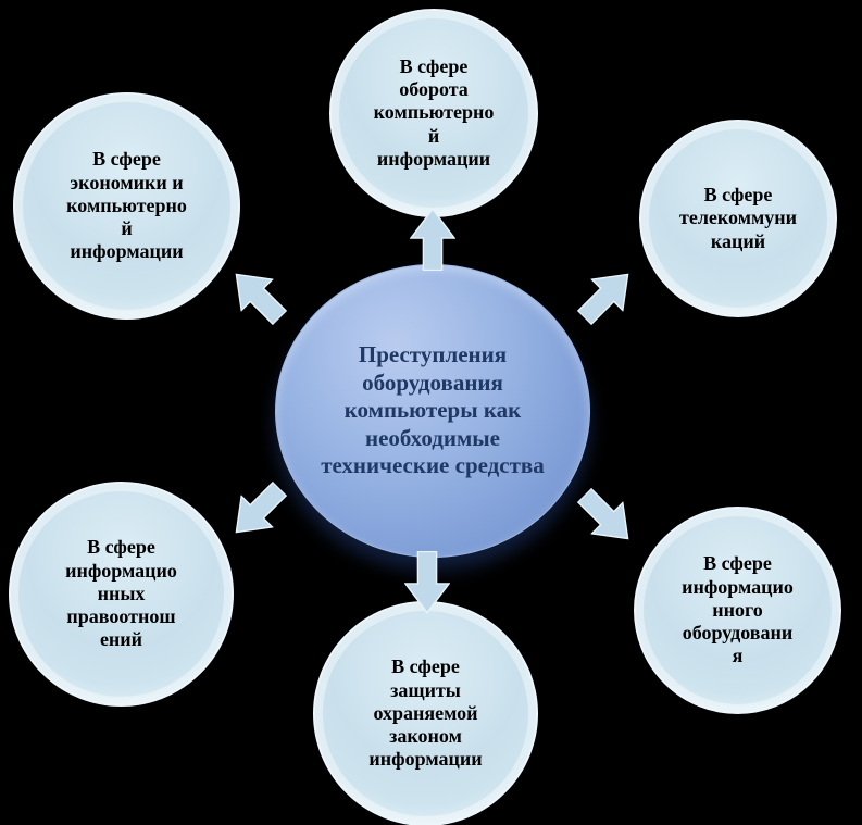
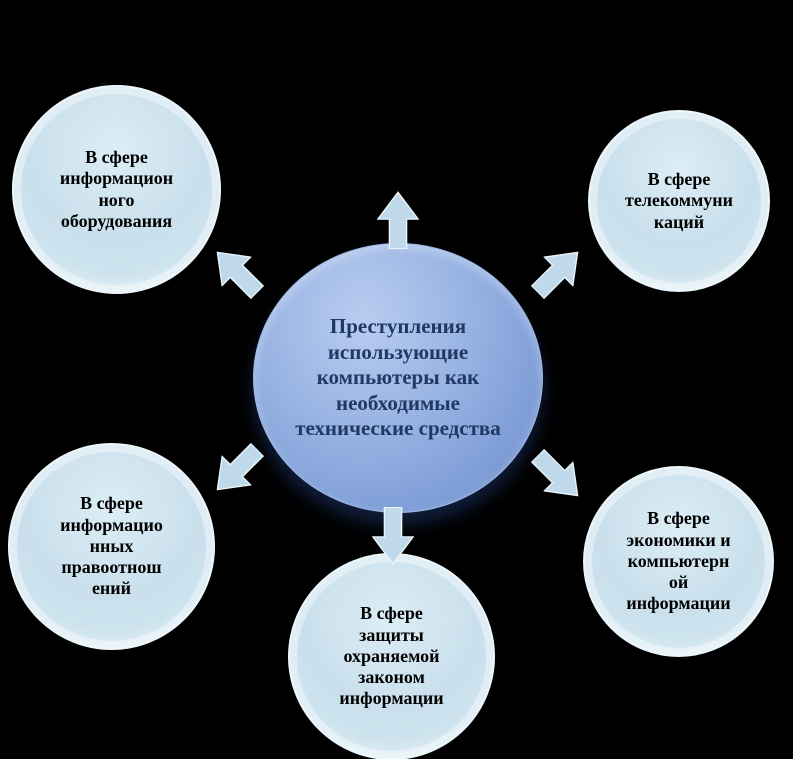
- В сфере оборота компьютерной информации
  В сфере телекоммуникаций
- В сфере информационного оборудования
+ В сфере экономики и компьютерной информации
  В сфере защиты охраняемой законом информации
  В сфере информационных правоотношений
- В сфере экономики и компьютерной информации
+ В сфере информационного оборудования
- Преступления оборудования компьютеры как необходимые технические средства
+ Преступления использующие компьютеры как необходимые технические средства
